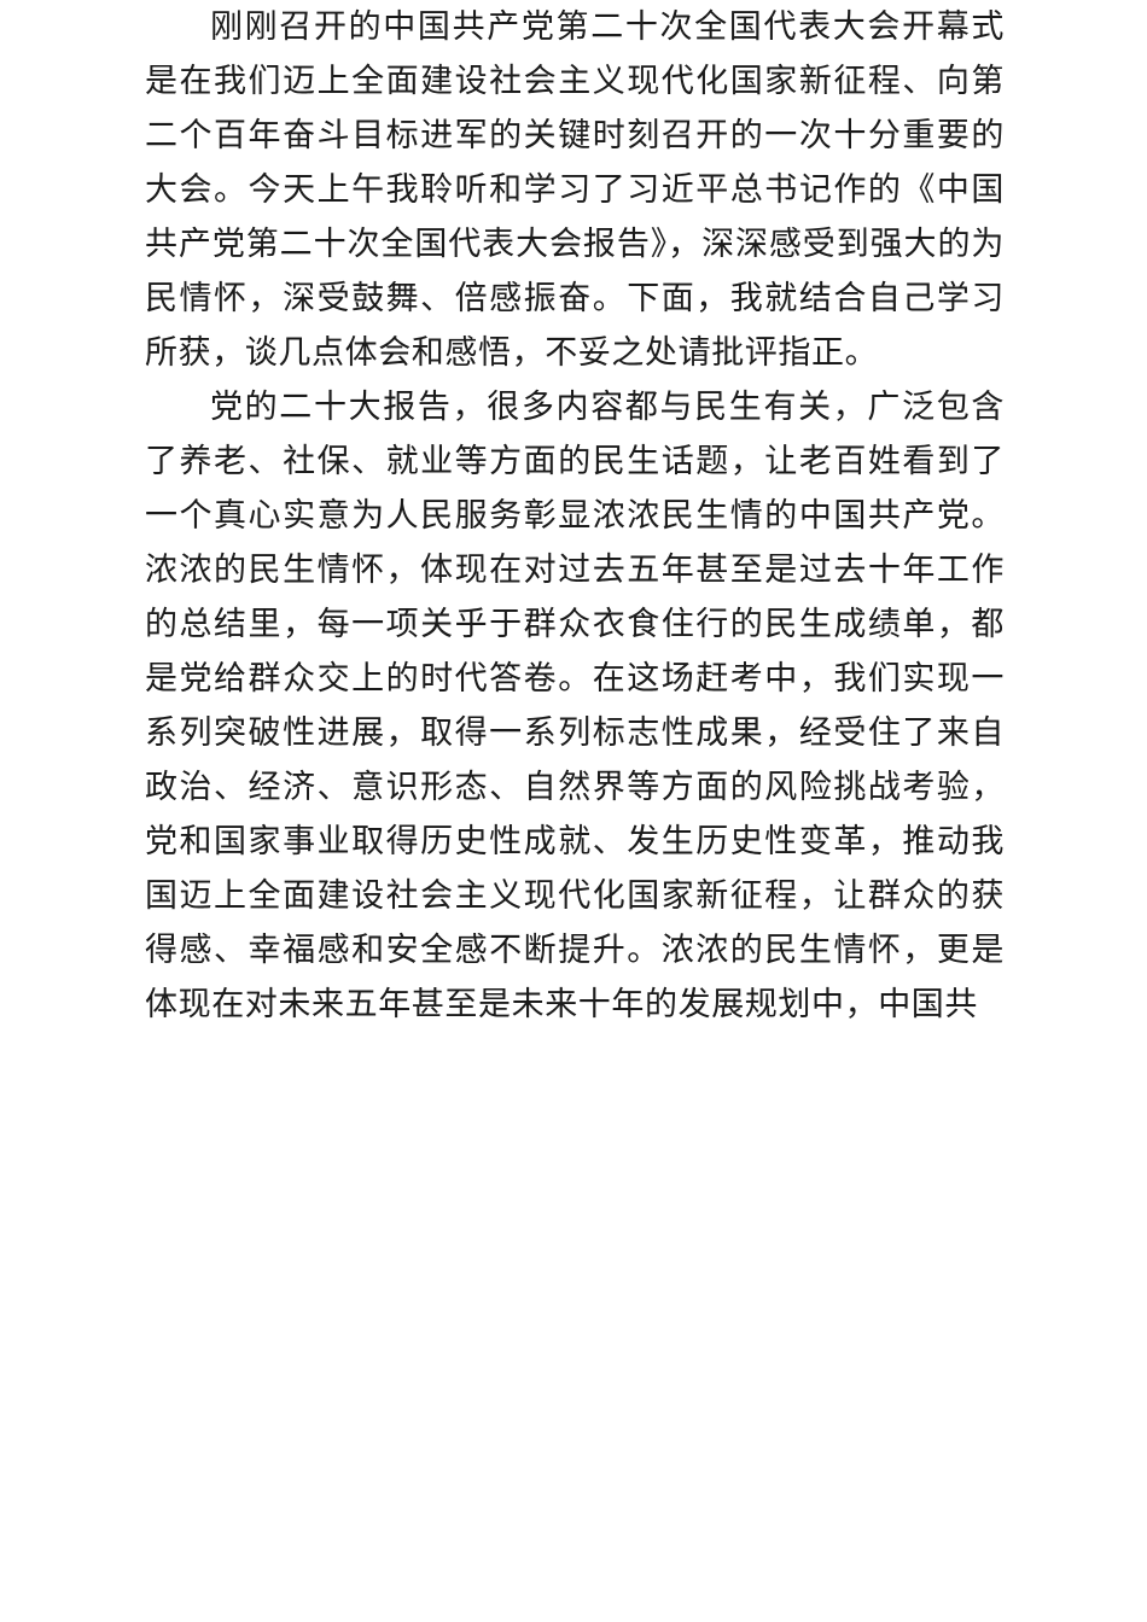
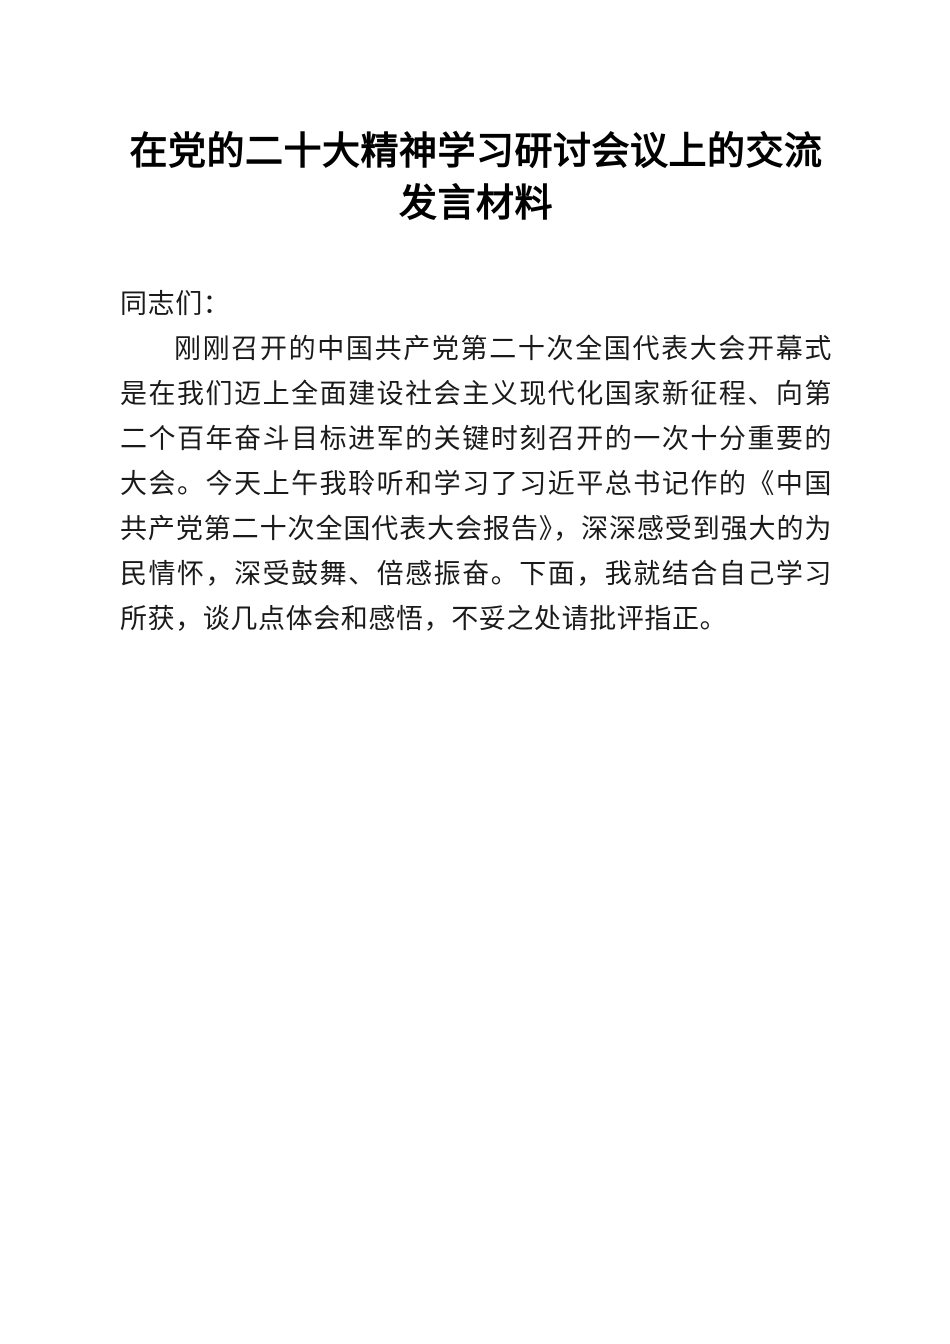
+ 在党的二十大精神学习研讨会议上的交流发言材料
+ 同志们：
  刚刚召开的中国共产党第二十次全国代表大会开幕式是在我们迈上全面建设社会主义现代化国家新征程、向第二个百年奋斗目标进军的关键时刻召开的一次十分重要的大会。今天上午我聆听和学习了习近平总书记作的《中国共产党第二十次全国代表大会报告》，深深感受到强大的为民情怀，深受鼓舞、倍感振奋。下面，我就结合自己学习所获，谈几点体会和感悟，不妥之处请批评指正。
- 党的二十大报告，很多内容都与民生有关，广泛包含了养老、社保、就业等方面的民生话题，让老百姓看到了一个真心实意为人民服务彰显浓浓民生情的中国共产党。浓浓的民生情怀，体现在对过去五年甚至是过去十年工作的总结里，每一项关乎于群众衣食住行的民生成绩单，都是党给群众交上的时代答卷。在这场赶考中，我们实现一系列突破性进展，取得一系列标志性成果，经受住了来自政治、经济、意识形态、自然界等方面的风险挑战考验，党和国家事业取得历史性成就、发生历史性变革，推动我国迈上全面建设社会主义现代化国家新征程，让群众的获得感、幸福感和安全感不断提升。浓浓的民生情怀，更是体现在对未来五年甚至是未来十年的发展规划中，中国共
